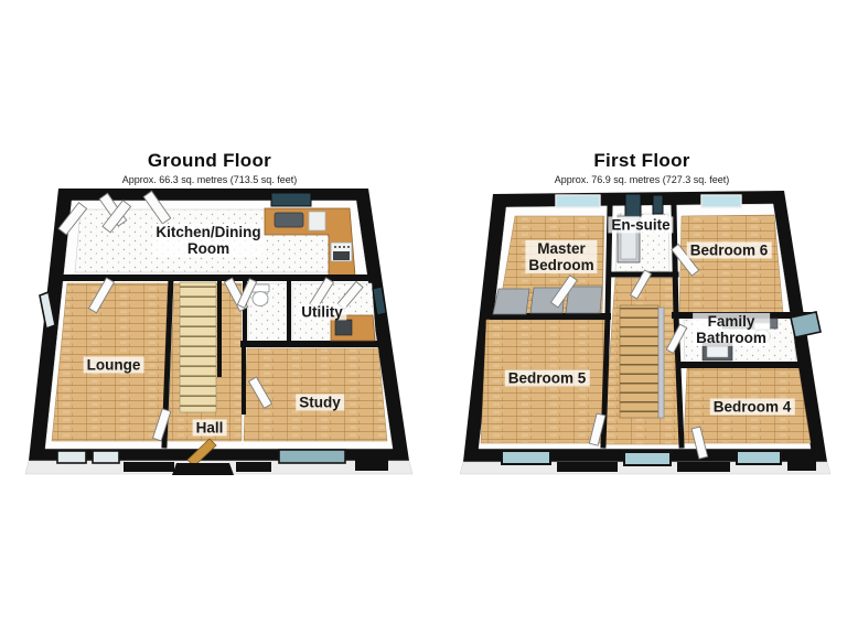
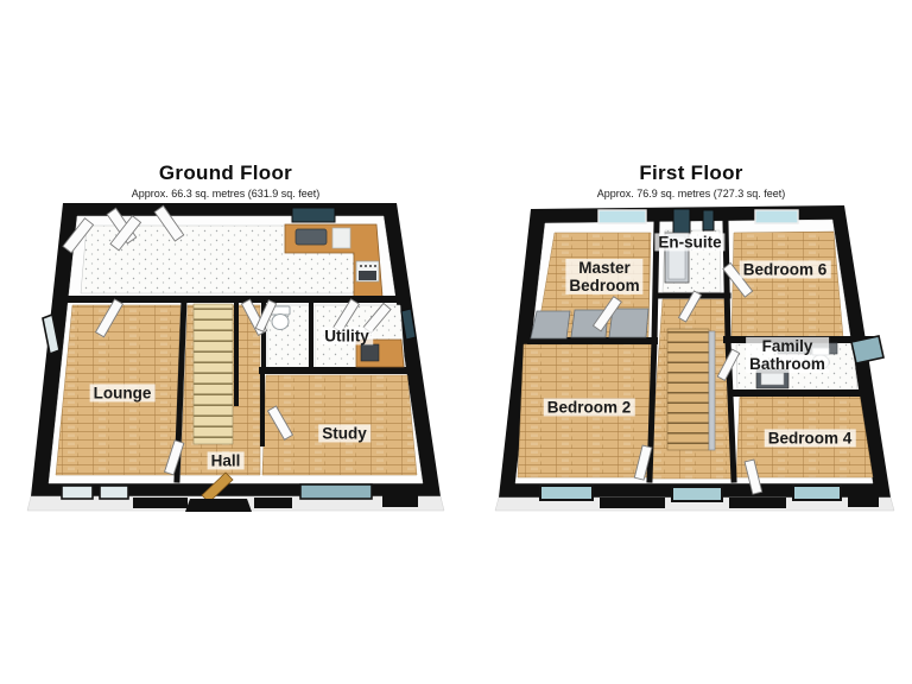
  Ground Floor
- Approx. 66.3 sq. metres (713.5 sq. feet)
+ Approx. 66.3 sq. metres (631.9 sq. feet)
  First Floor
  Approx. 76.9 sq. metres (727.3 sq. feet)
- Kitchen/Dining
- Room
  Lounge
  Hall
  Study
  Utility
  Master
  Bedroom
  En-suite
  Bedroom 6
- Bedroom 5
+ Bedroom 2
  Family
  Bathroom
  Bedroom 4
